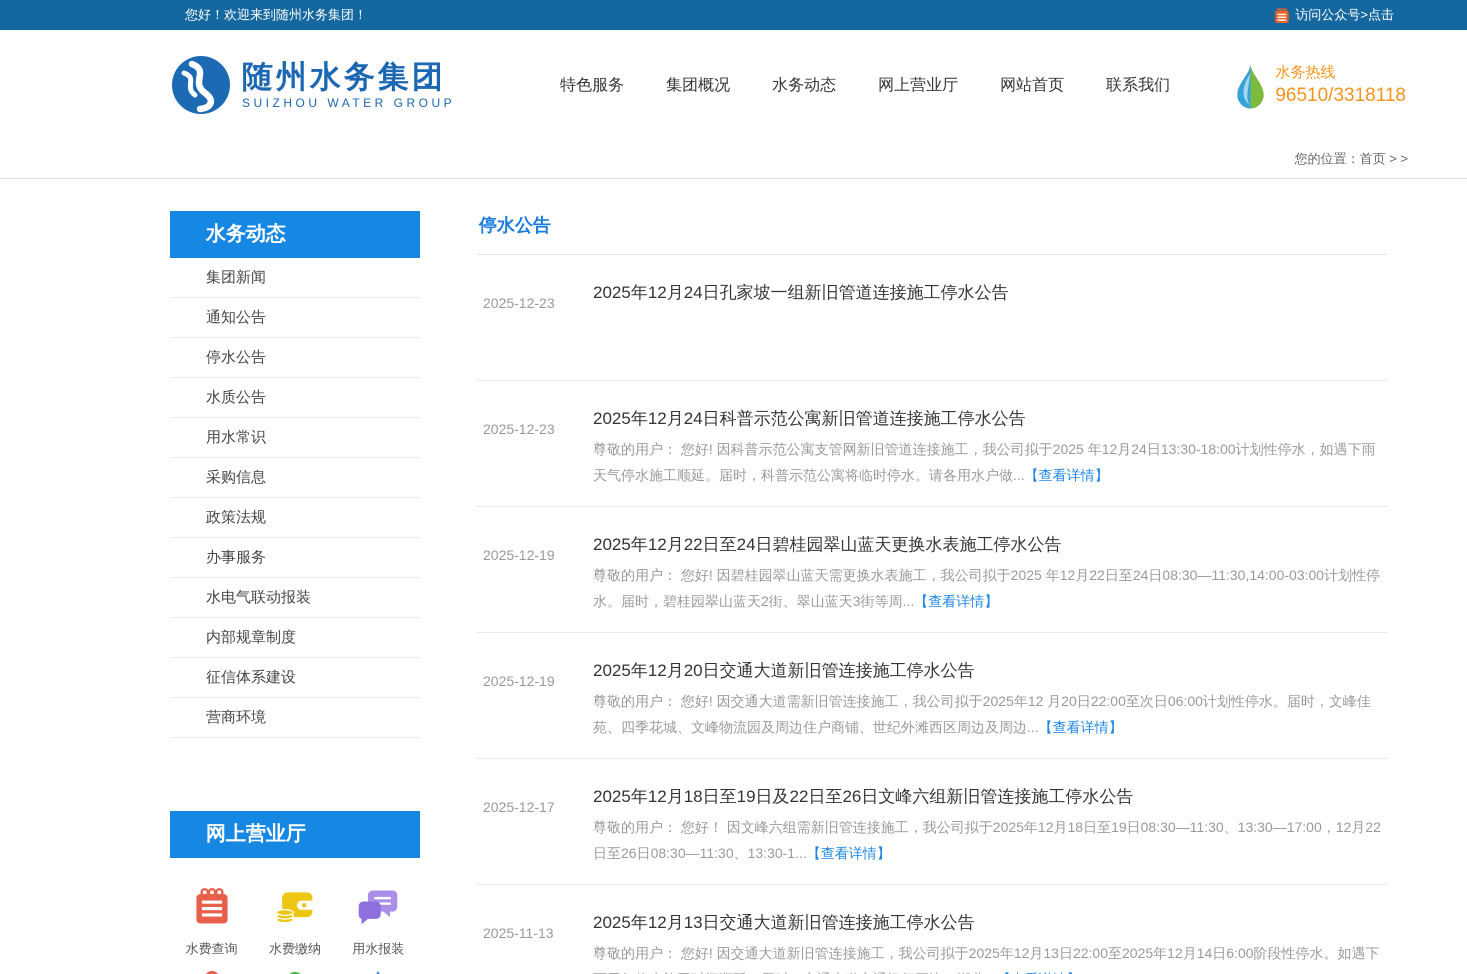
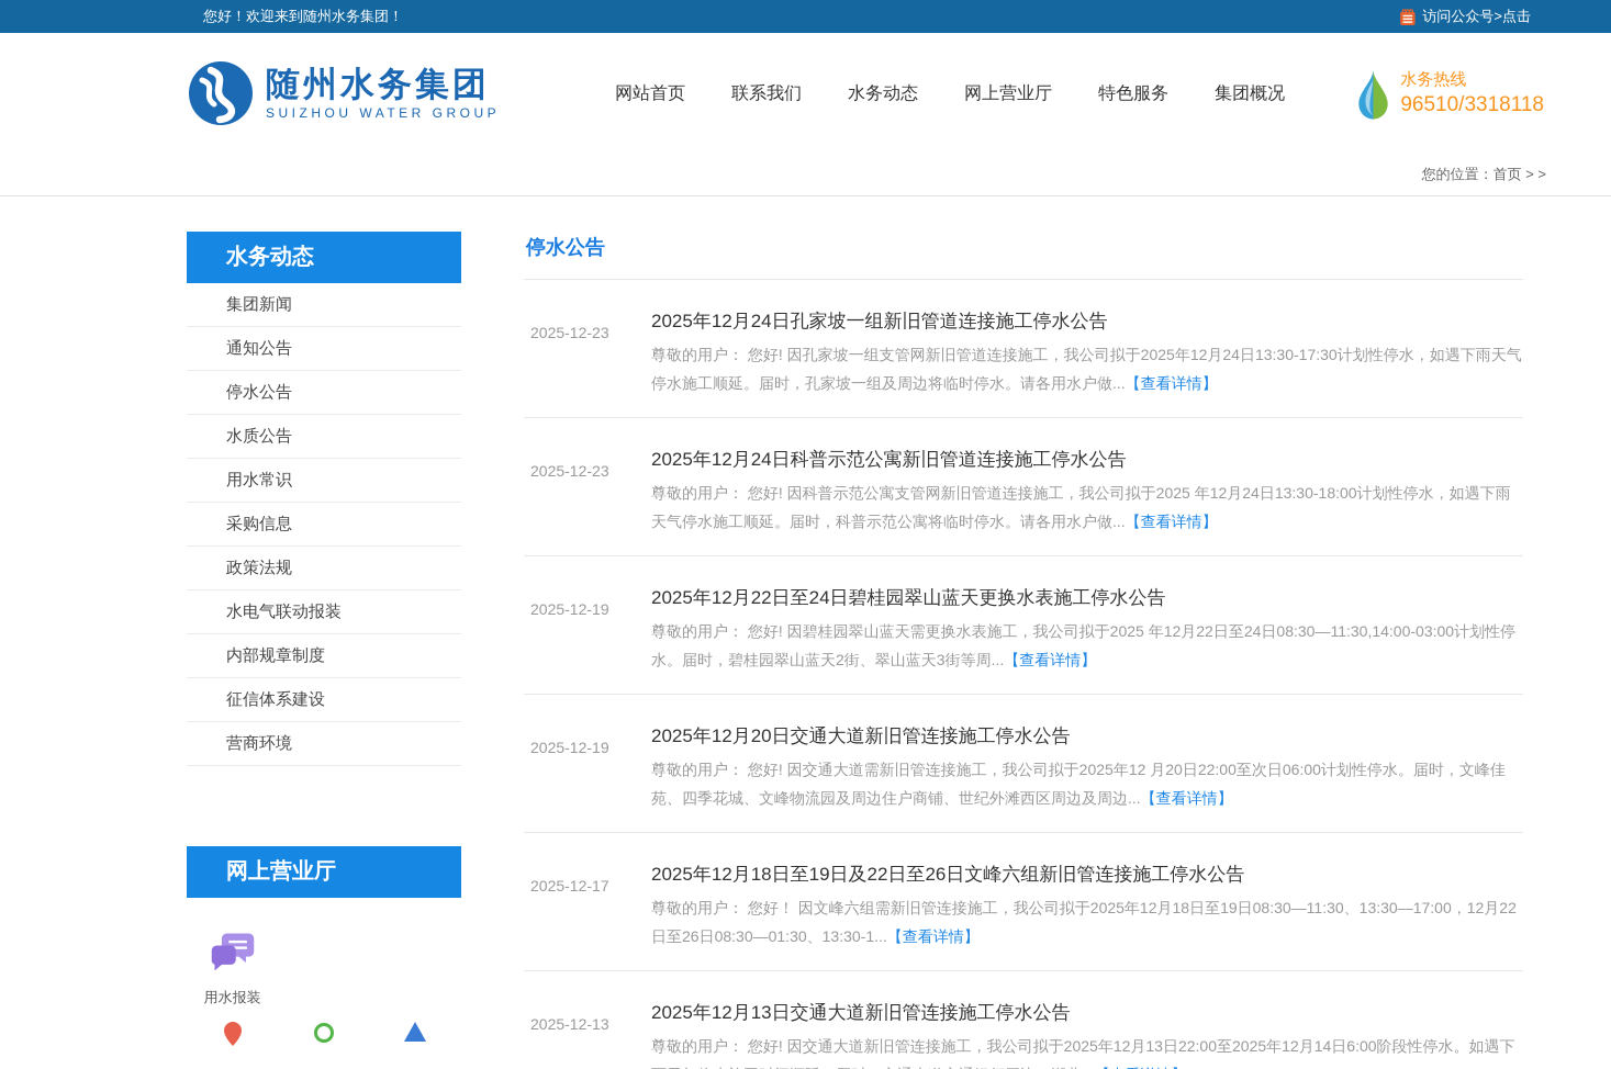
  您好！欢迎来到随州水务集团！
  访问公众号>点击
  随州水务集团
  SUIZHOU WATER GROUP
- 特色服务
+ 网站首页
- 集团概况
+ 联系我们
  水务动态
  网上营业厅
- 网站首页
+ 特色服务
- 联系我们
+ 集团概况
  水务热线
  96510/3318118
  您的位置：首页 > >
  水务动态
  集团新闻
  通知公告
  停水公告
  水质公告
  用水常识
  采购信息
  政策法规
- 办事服务
  水电气联动报装
  内部规章制度
  征信体系建设
  营商环境
  网上营业厅
- 水费查询
- 水费缴纳
  用水报装
  停水公告
  2025-12-23
  2025年12月24日孔家坡一组新旧管道连接施工停水公告
+ 尊敬的用户： 您好! 因孔家坡一组支管网新旧管道连接施工，我公司拟于2025年12月24日13:30-17:30计划性停水，如遇下雨天气停水施工顺延。届时，孔家坡一组及周边将临时停水。请各用水户做...【查看详情】
  2025-12-23
  2025年12月24日科普示范公寓新旧管道连接施工停水公告
  尊敬的用户： 您好! 因科普示范公寓支管网新旧管道连接施工，我公司拟于2025 年12月24日13:30-18:00计划性停水，如遇下雨天气停水施工顺延。届时，科普示范公寓将临时停水。请各用水户做...【查看详情】
  2025-12-19
  2025年12月22日至24日碧桂园翠山蓝天更换水表施工停水公告
  尊敬的用户： 您好! 因碧桂园翠山蓝天需更换水表施工，我公司拟于2025 年12月22日至24日08:30—11:30,14:00-03:00计划性停水。届时，碧桂园翠山蓝天2街、翠山蓝天3街等周...【查看详情】
  2025-12-19
  2025年12月20日交通大道新旧管连接施工停水公告
  尊敬的用户： 您好! 因交通大道需新旧管连接施工，我公司拟于2025年12 月20日22:00至次日06:00计划性停水。届时，文峰佳苑、四季花城、文峰物流园及周边住户商铺、世纪外滩西区周边及周边...【查看详情】
  2025-12-17
  2025年12月18日至19日及22日至26日文峰六组新旧管连接施工停水公告
- 尊敬的用户： 您好！ 因文峰六组需新旧管连接施工，我公司拟于2025年12月18日至19日08:30—11:30、13:30—17:00，12月22日至26日08:30—11:30、13:30-1...【查看详情】
+ 尊敬的用户： 您好！ 因文峰六组需新旧管连接施工，我公司拟于2025年12月18日至19日08:30—11:30、13:30—17:00，12月22日至26日08:30—01:30、13:30-1...【查看详情】
- 2025-11-13
+ 2025-12-13
  2025年12月13日交通大道新旧管连接施工停水公告
